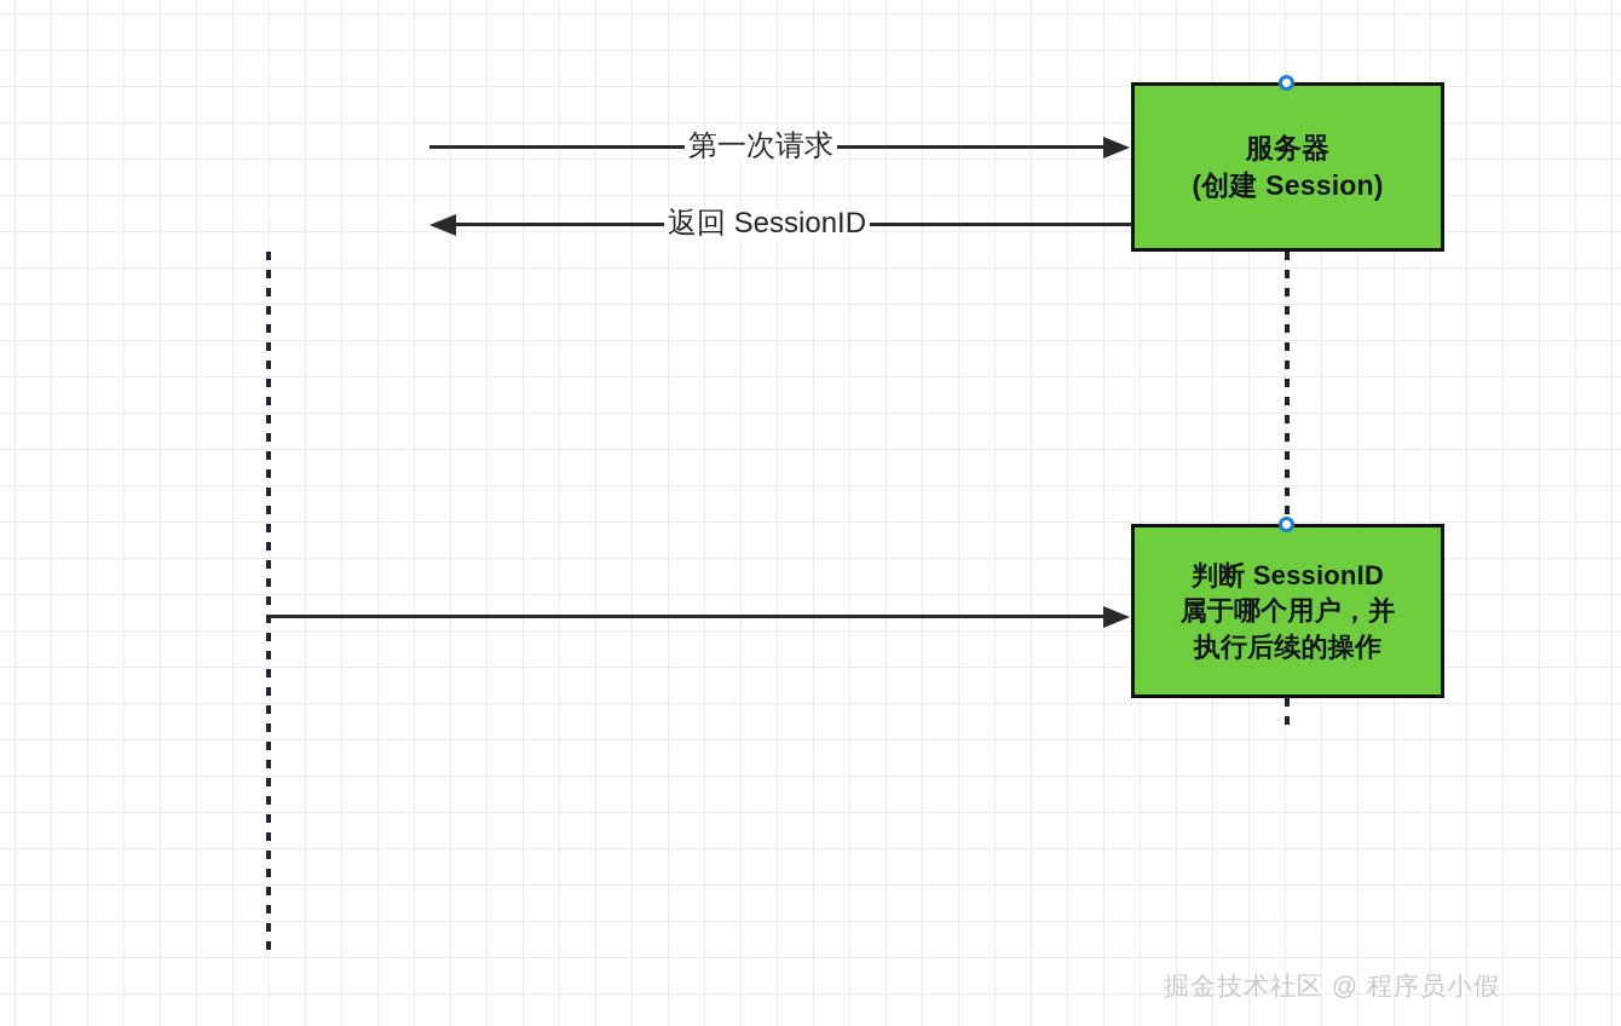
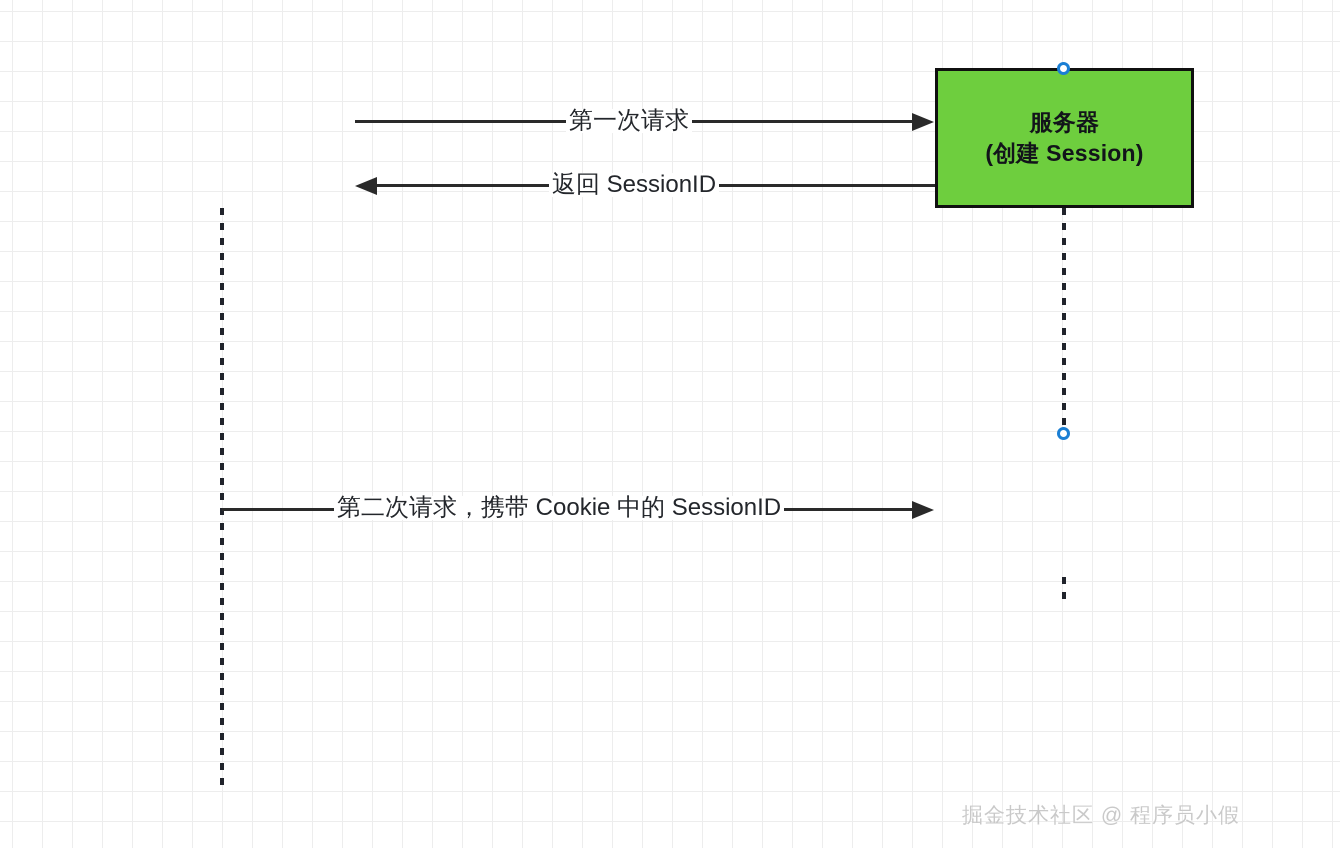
  第一次请求
  返回 SessionID
+ 第二次请求，携带 Cookie 中的 SessionID
  服务器
  (创建 Session)
- 判断 SessionID
- 属于哪个用户，并
- 执行后续的操作
  掘金技术社区 @ 程序员小假
